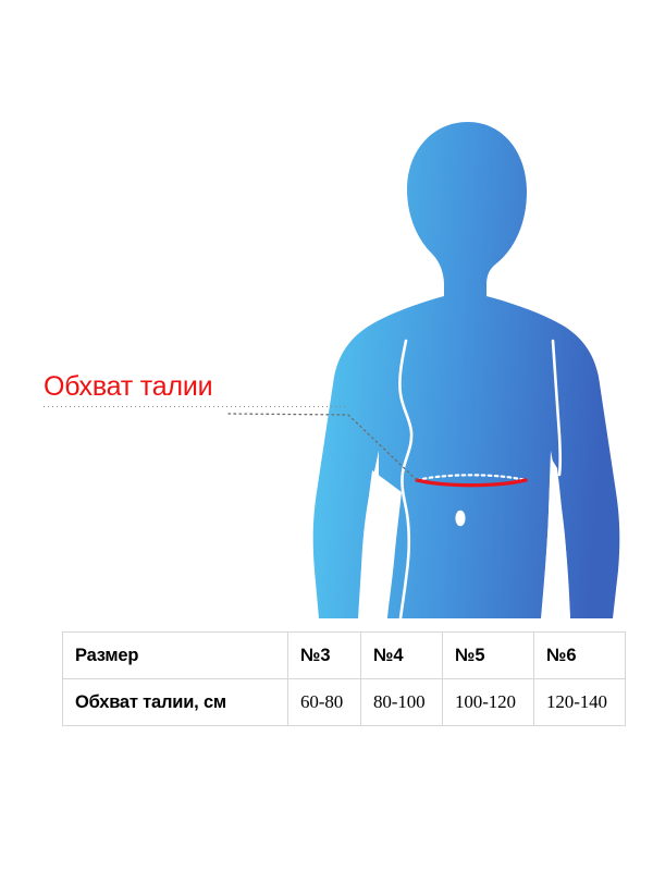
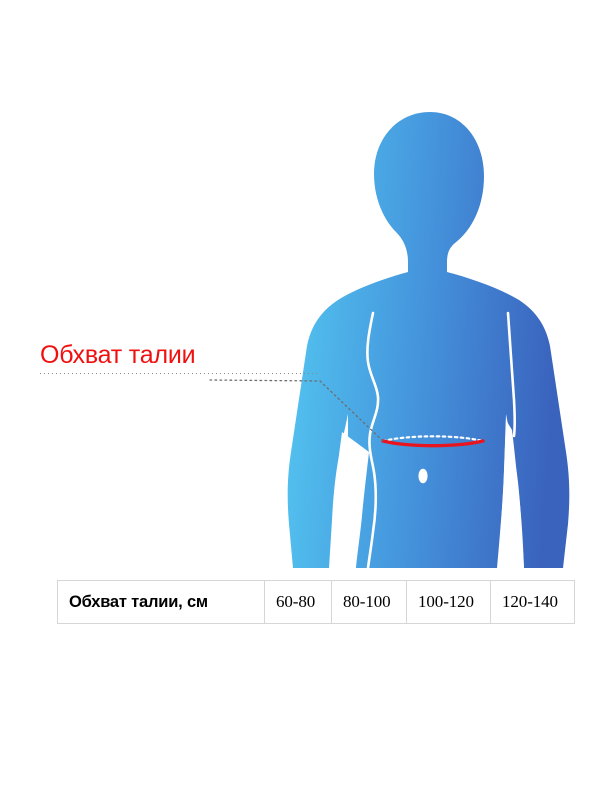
  Обхват талии
- Размер	№3	№4	№5	№6
  Обхват талии, см	60-80	80-100	100-120	120-140
